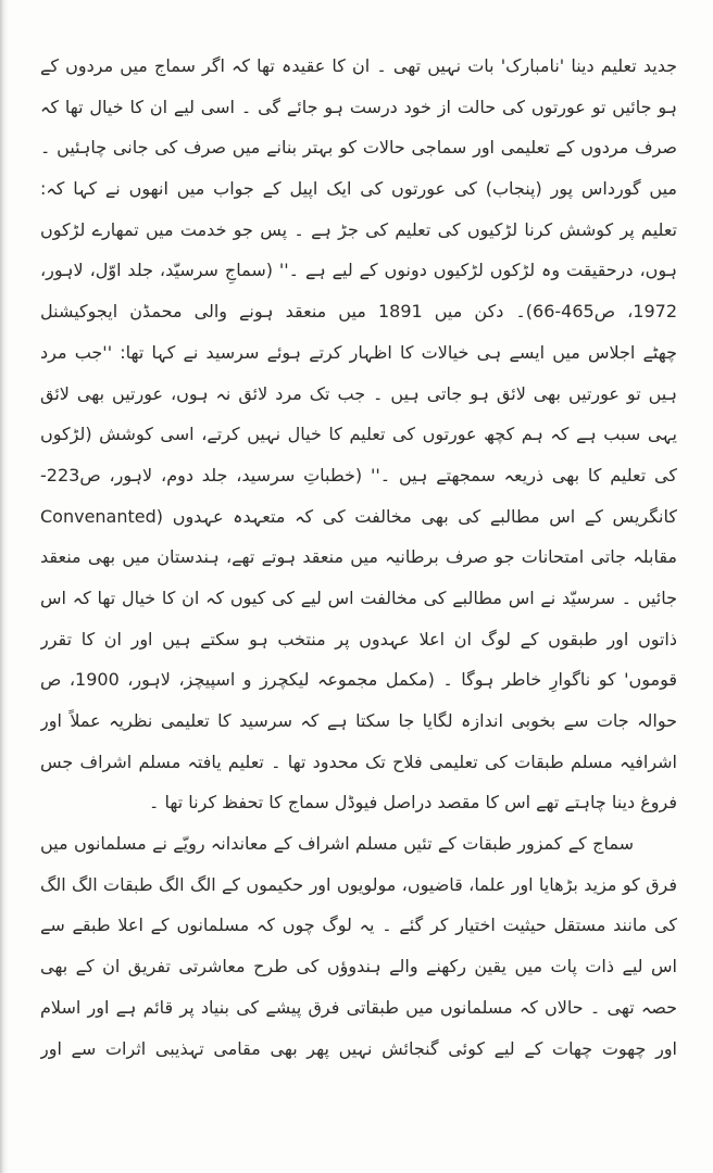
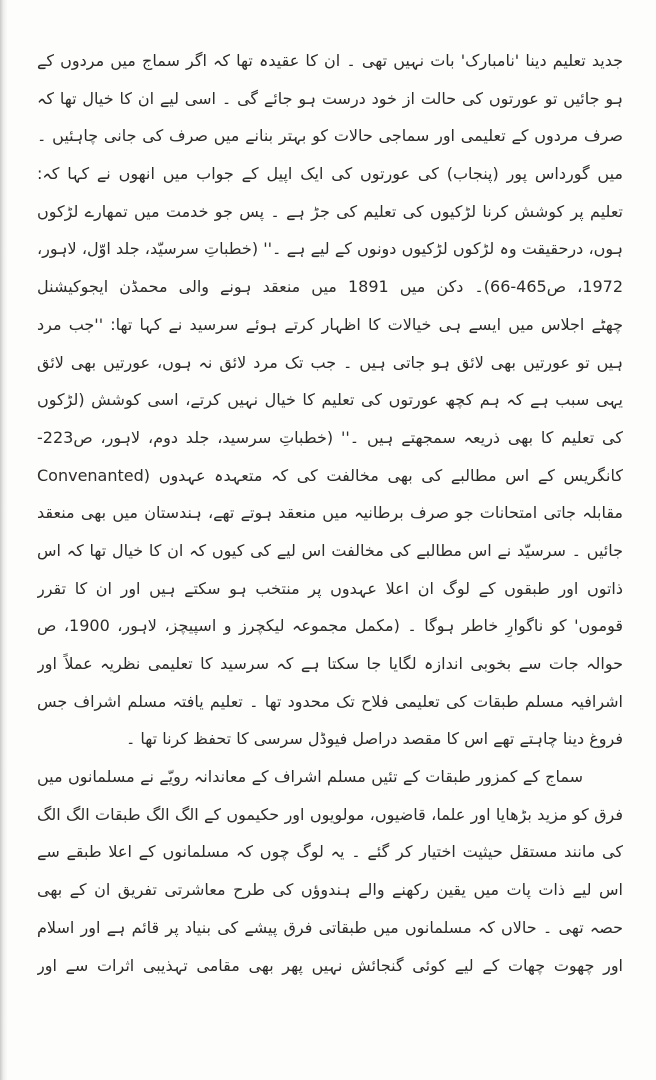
  جدید تعلیم دینا 'نامبارک' بات نہیں تھی ۔ ان کا عقیدہ تھا کہ اگر سماج میں مردوں کے
  ہو جائیں تو عورتوں کی حالت از خود درست ہو جائے گی ۔ اسی لیے ان کا خیال تھا کہ
  صرف مردوں کے تعلیمی اور سماجی حالات کو بہتر بنانے میں صرف کی جانی چاہئیں ۔
  میں گورداس پور (پنجاب) کی عورتوں کی ایک اپیل کے جواب میں انھوں نے کہا کہ:
  تعلیم پر کوشش کرنا لڑکیوں کی تعلیم کی جڑ ہے ۔ پس جو خدمت میں تمھارے لڑکوں
- ہوں، درحقیقت وہ لڑکوں لڑکیوں دونوں کے لیے ہے ۔'' (سماجِ سرسیّد، جلد اوّل، لاہور،
+ ہوں، درحقیقت وہ لڑکوں لڑکیوں دونوں کے لیے ہے ۔'' (خطباتِ سرسیّد، جلد اوّل، لاہور،
  1972، ص465-66)۔ دکن میں 1891 میں منعقد ہونے والی محمڈن ایجوکیشنل
  چھٹے اجلاس میں ایسے ہی خیالات کا اظہار کرتے ہوئے سرسید نے کہا تھا: ''جب مرد
  ہیں تو عورتیں بھی لائق ہو جاتی ہیں ۔ جب تک مرد لائق نہ ہوں، عورتیں بھی لائق
  یہی سبب ہے کہ ہم کچھ عورتوں کی تعلیم کا خیال نہیں کرتے، اسی کوشش (لڑکوں
  کی تعلیم کا بھی ذریعہ سمجھتے ہیں ۔'' (خطباتِ سرسید، جلد دوم، لاہور، ص223-
  کانگریس کے اس مطالبے کی بھی مخالفت کی کہ متعہدہ عہدوں (Convenanted
  مقابلہ جاتی امتحانات جو صرف برطانیہ میں منعقد ہوتے تھے، ہندستان میں بھی منعقد
  جائیں ۔ سرسیّد نے اس مطالبے کی مخالفت اس لیے کی کیوں کہ ان کا خیال تھا کہ اس
  ذاتوں اور طبقوں کے لوگ ان اعلا عہدوں پر منتخب ہو سکتے ہیں اور ان کا تقرر
  قوموں' کو ناگوارِ خاطر ہوگا ۔ (مکمل مجموعہ لیکچرز و اسپیچز، لاہور، 1900، ص
  حوالہ جات سے بخوبی اندازہ لگایا جا سکتا ہے کہ سرسید کا تعلیمی نظریہ عملاً اور
  اشرافیہ مسلم طبقات کی تعلیمی فلاح تک محدود تھا ۔ تعلیم یافتہ مسلم اشراف جس
- فروغ دینا چاہتے تھے اس کا مقصد دراصل فیوڈل سماج کا تحفظ کرنا تھا ۔
+ فروغ دینا چاہتے تھے اس کا مقصد دراصل فیوڈل سرسی کا تحفظ کرنا تھا ۔
  سماج کے کمزور طبقات کے تئیں مسلم اشراف کے معاندانہ رویّے نے مسلمانوں میں
  فرق کو مزید بڑھایا اور علما، قاضیوں، مولویوں اور حکیموں کے الگ الگ طبقات الگ الگ
  کی مانند مستقل حیثیت اختیار کر گئے ۔ یہ لوگ چوں کہ مسلمانوں کے اعلا طبقے سے
  اس لیے ذات پات میں یقین رکھنے والے ہندوؤں کی طرح معاشرتی تفریق ان کے بھی
  حصہ تھی ۔ حالاں کہ مسلمانوں میں طبقاتی فرق پیشے کی بنیاد پر قائم ہے اور اسلام
  اور چھوت چھات کے لیے کوئی گنجائش نہیں پھر بھی مقامی تہذیبی اثرات سے اور
